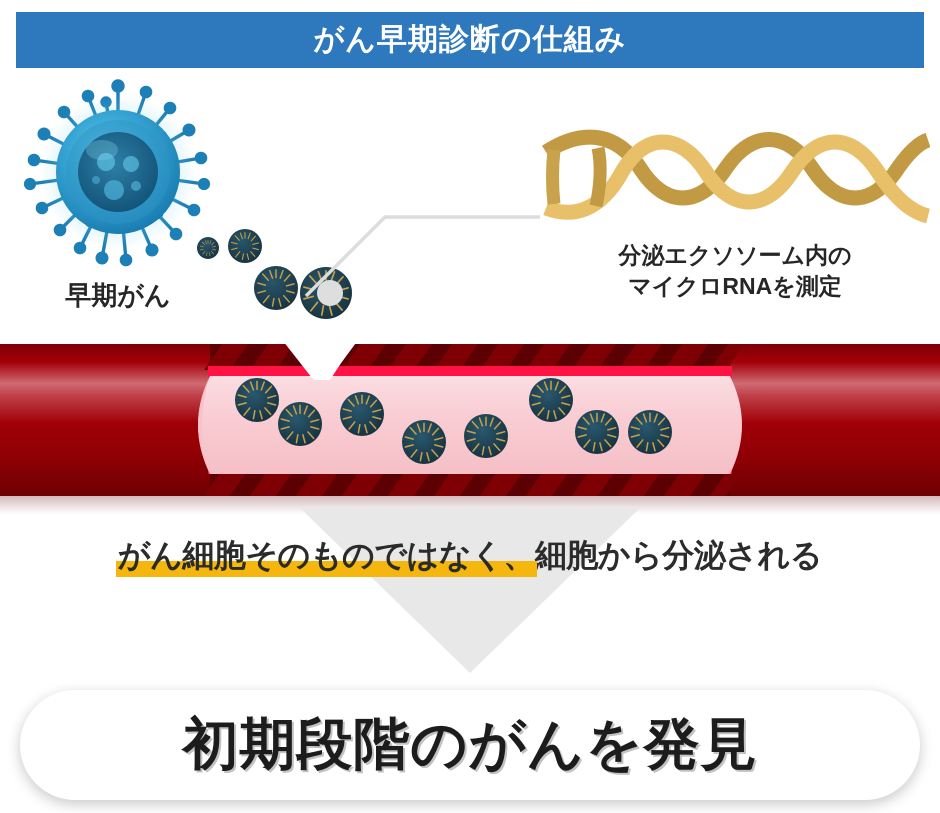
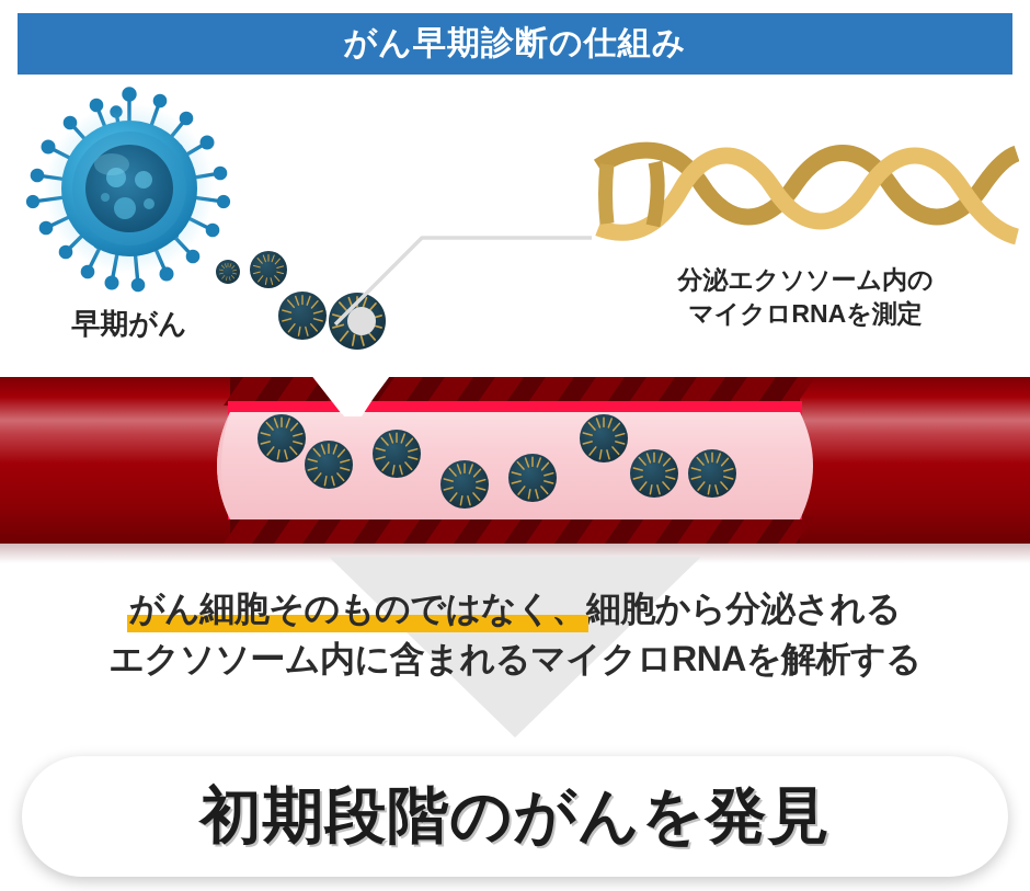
  がん早期診断の仕組み
  早期がん
  分泌エクソソーム内の
  マイクロRNAを測定
  がん細胞そのものではなく、細胞から分泌される
+ エクソソーム内に含まれるマイクロRNAを解析する
  初期段階のがんを発見
